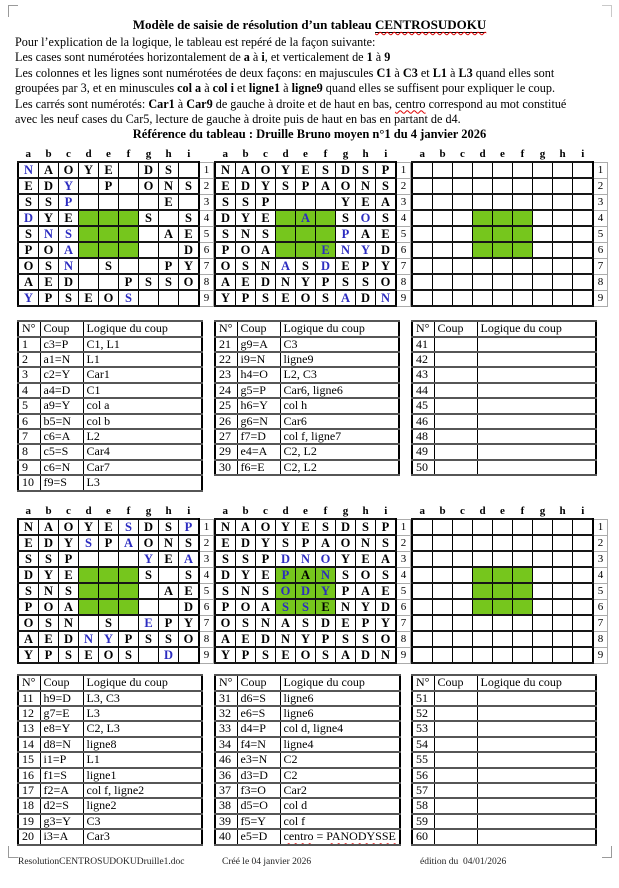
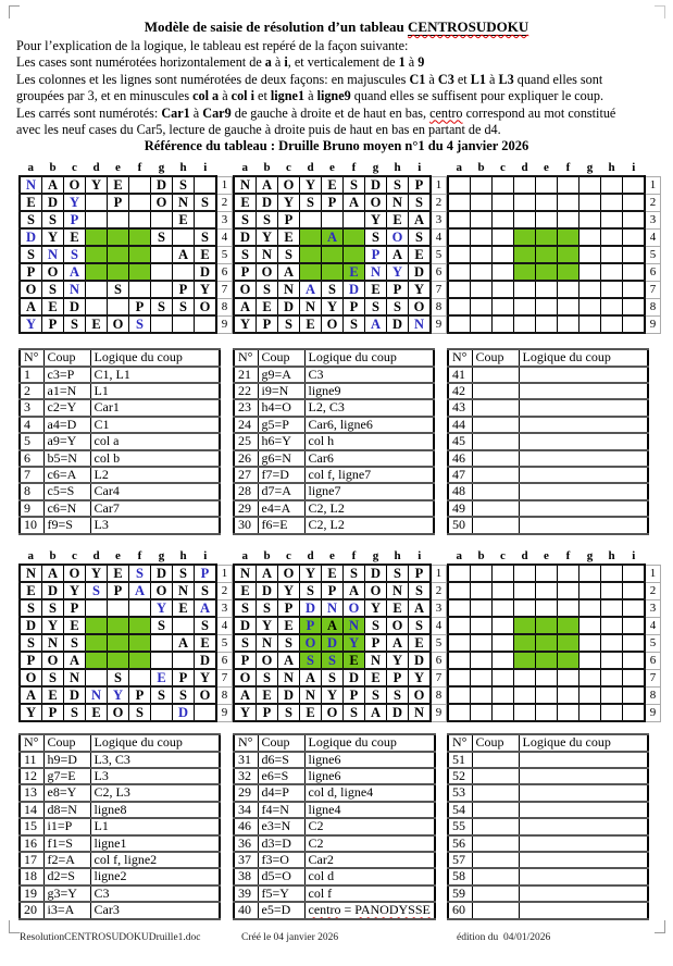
  Modèle de saisie de résolution d’un tableau CENTROSUDOKU
  Pour l’explication de la logique, le tableau est repéré de la façon suivante:
  Les cases sont numérotées horizontalement de a à i, et verticalement de 1 à 9
  Les colonnes et les lignes sont numérotées de deux façons: en majuscules C1 à C3 et L1 à L3 quand elles sont
  groupées par 3, et en minuscules col a à col i et ligne1 à ligne9 quand elles se suffisent pour expliquer le coup.
  Les carrés sont numérotés: Car1 à Car9 de gauche à droite et de haut en bas, centro correspond au mot constitué
  avec les neuf cases du Car5, lecture de gauche à droite puis de haut en bas en partant de d4.
  Référence du tableau : Druille Bruno moyen n°1 du 4 janvier 2026
  a	b	c	d	e	f	g	h	i
  N	A	O	Y	E		D	S		1
  E	D	Y		P		O	N	S	2
  S	S	P					E		3
  D	Y	E				S		S	4
  S	N	S					A	E	5
  P	O	A						D	6
  O	S	N		S			P	Y	7
  A	E	D			P	S	S	O	8
  Y	P	S	E	O	S				9
  a	b	c	d	e	f	g	h	i
  N	A	O	Y	E	S	D	S	P	1
  E	D	Y	S	P	A	O	N	S	2
  S	S	P				Y	E	A	3
  D	Y	E		A		S	O	S	4
  S	N	S				P	A	E	5
  P	O	A			E	N	Y	D	6
  O	S	N	A	S	D	E	P	Y	7
  A	E	D	N	Y	P	S	S	O	8
  Y	P	S	E	O	S	A	D	N	9
  a	b	c	d	e	f	g	h	i
  									1
  									2
  									3
  									4
  									5
  									6
  									7
  									8
  									9
  a	b	c	d	e	f	g	h	i
  N	A	O	Y	E	S	D	S	P	1
  E	D	Y	S	P	A	O	N	S	2
  S	S	P				Y	E	A	3
  D	Y	E				S		S	4
  S	N	S					A	E	5
  P	O	A						D	6
  O	S	N		S		E	P	Y	7
  A	E	D	N	Y	P	S	S	O	8
  Y	P	S	E	O	S		D		9
  a	b	c	d	e	f	g	h	i
  N	A	O	Y	E	S	D	S	P	1
  E	D	Y	S	P	A	O	N	S	2
  S	S	P	D	N	O	Y	E	A	3
  D	Y	E	P	A	N	S	O	S	4
  S	N	S	O	D	Y	P	A	E	5
  P	O	A	S	S	E	N	Y	D	6
  O	S	N	A	S	D	E	P	Y	7
  A	E	D	N	Y	P	S	S	O	8
  Y	P	S	E	O	S	A	D	N	9
  a	b	c	d	e	f	g	h	i
  									1
  									2
  									3
  									4
  									5
  									6
  									7
  									8
  									9
  N°	Coup	Logique du coup
  1	c3=P	C1, L1
  2	a1=N	L1
  3	c2=Y	Car1
  4	a4=D	C1
  5	a9=Y	col a
  6	b5=N	col b
  7	c6=A	L2
  8	c5=S	Car4
  9	c6=N	Car7
  10	f9=S	L3
  N°	Coup	Logique du coup
  21	g9=A	C3
  22	i9=N	ligne9
  23	h4=O	L2, C3
  24	g5=P	Car6, ligne6
  25	h6=Y	col h
  26	g6=N	Car6
  27	f7=D	col f, ligne7
+ 28	d7=A	ligne7
  29	e4=A	C2, L2
  30	f6=E	C2, L2
  N°	Coup	Logique du coup
  41
  42
  43
  44
  45
  46
+ 47
  48
  49
  50
  N°	Coup	Logique du coup
  11	h9=D	L3, C3
  12	g7=E	L3
  13	e8=Y	C2, L3
  14	d8=N	ligne8
  15	i1=P	L1
  16	f1=S	ligne1
  17	f2=A	col f, ligne2
  18	d2=S	ligne2
  19	g3=Y	C3
  20	i3=A	Car3
  N°	Coup	Logique du coup
  31	d6=S	ligne6
  32	e6=S	ligne6
- 33	d4=P	col d, ligne4
+ 29	d4=P	col d, ligne4
  34	f4=N	ligne4
  46	e3=N	C2
  36	d3=D	C2
  37	f3=O	Car2
  38	d5=O	col d
  39	f5=Y	col f
  40	e5=D	centro = PANODYSSE
  N°	Coup	Logique du coup
  51
  52
  53
  54
  55
  56
  57
  58
  59
  60
  ResolutionCENTROSUDOKUDruille1.doc
  Créé le 04 janvier 2026
  édition du 04/01/2026
